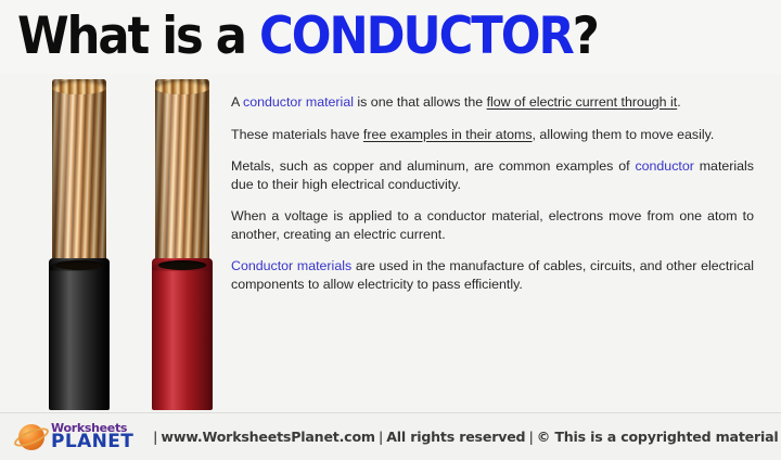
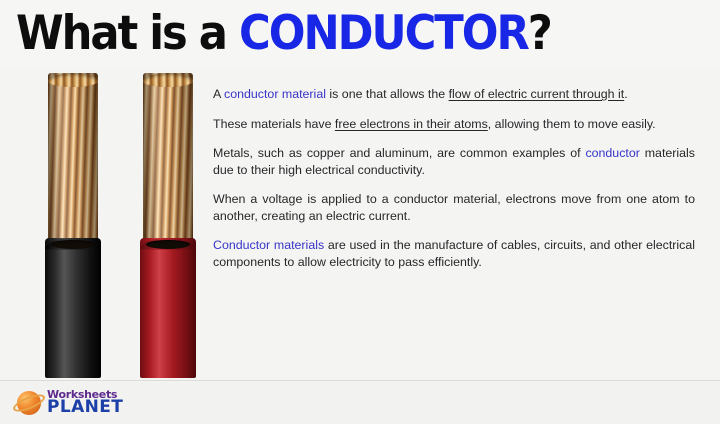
  What is a CONDUCTOR?
  A conductor material is one that allows the flow of electric current through it.
- These materials have free examples in their atoms, allowing them to move easily.
+ These materials have free electrons in their atoms, allowing them to move easily.
  Metals, such as copper and aluminum, are common examples of conductor materials due to their high electrical conductivity.
  When a voltage is applied to a conductor material, electrons move from one atom to another, creating an electric current.
  Conductor materials are used in the manufacture of cables, circuits, and other electrical components to allow electricity to pass efficiently.
  Worksheets
  PLANET
- | www.WorksheetsPlanet.com | All rights reserved | © This is a copyrighted material
